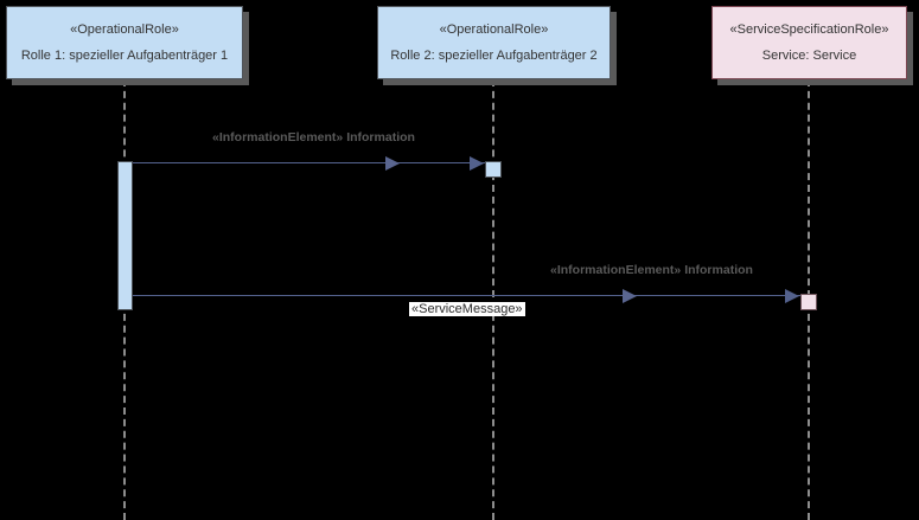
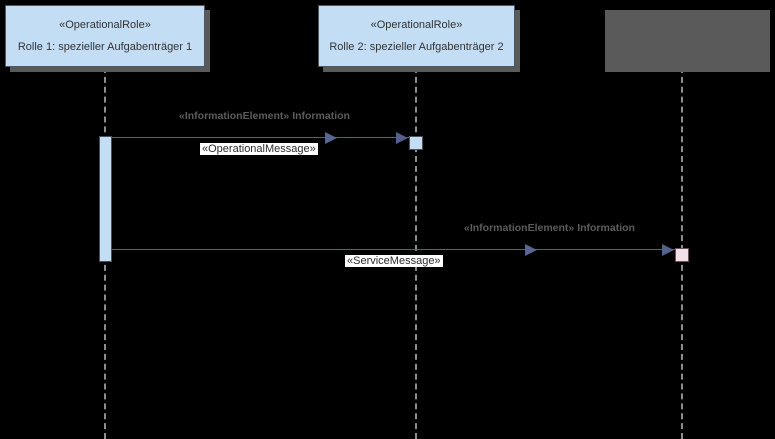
  «OperationalRole»
  Rolle 1: spezieller Aufgabenträger 1
  «OperationalRole»
  Rolle 2: spezieller Aufgabenträger 2
- «ServiceSpecificationRole»
- Service: Service
  «InformationElement» Information
+ «OperationalMessage»
  «InformationElement» Information
  «ServiceMessage»
